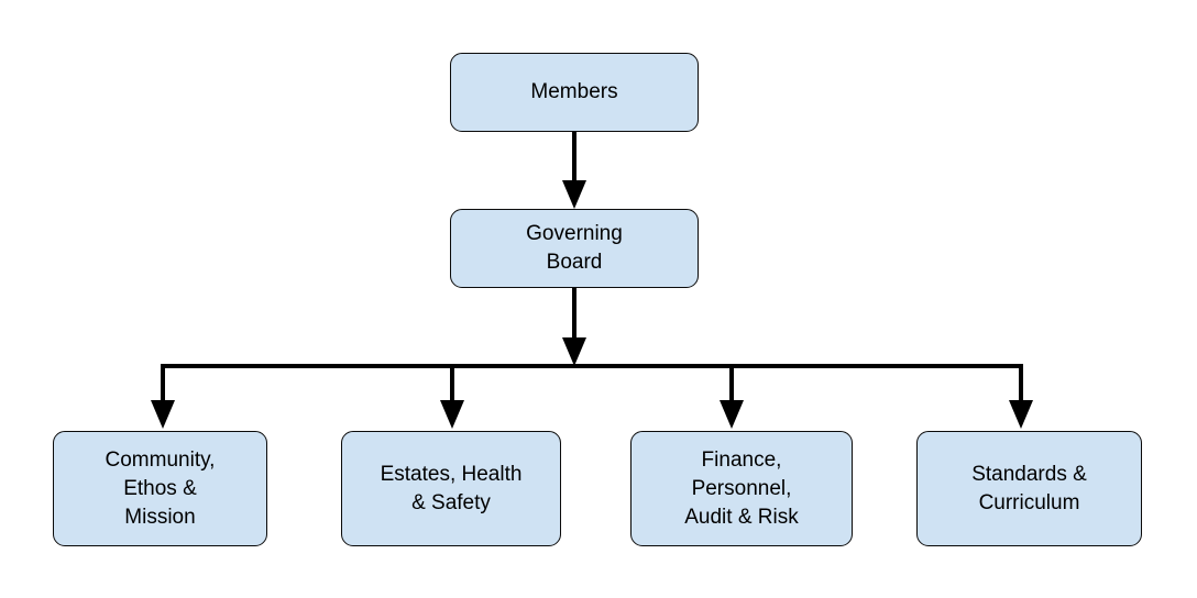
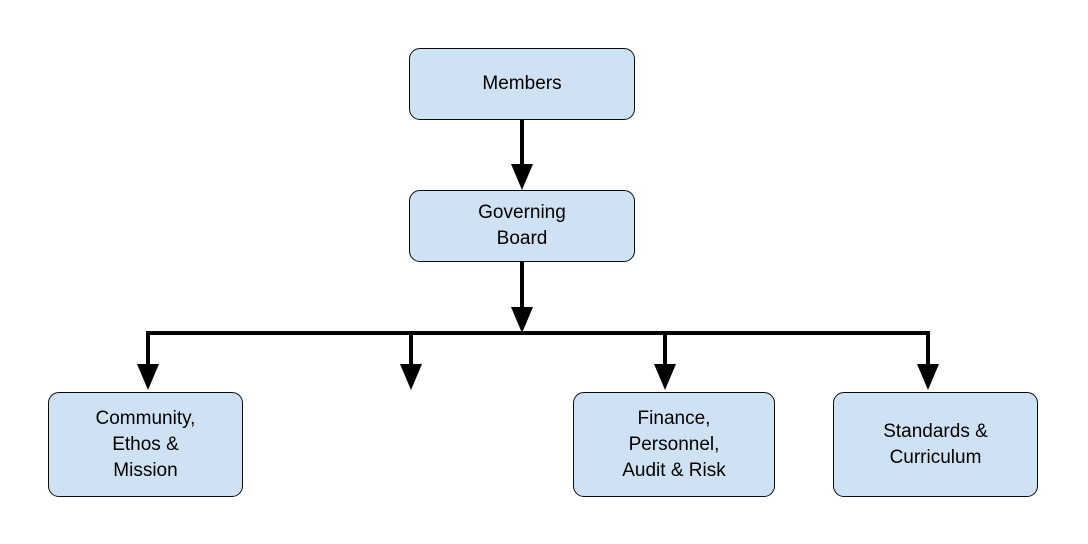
  Members
  Governing
  Board
  Community,
  Ethos &
  Mission
- Estates, Health
- & Safety
  Finance,
  Personnel,
  Audit & Risk
  Standards &
  Curriculum
